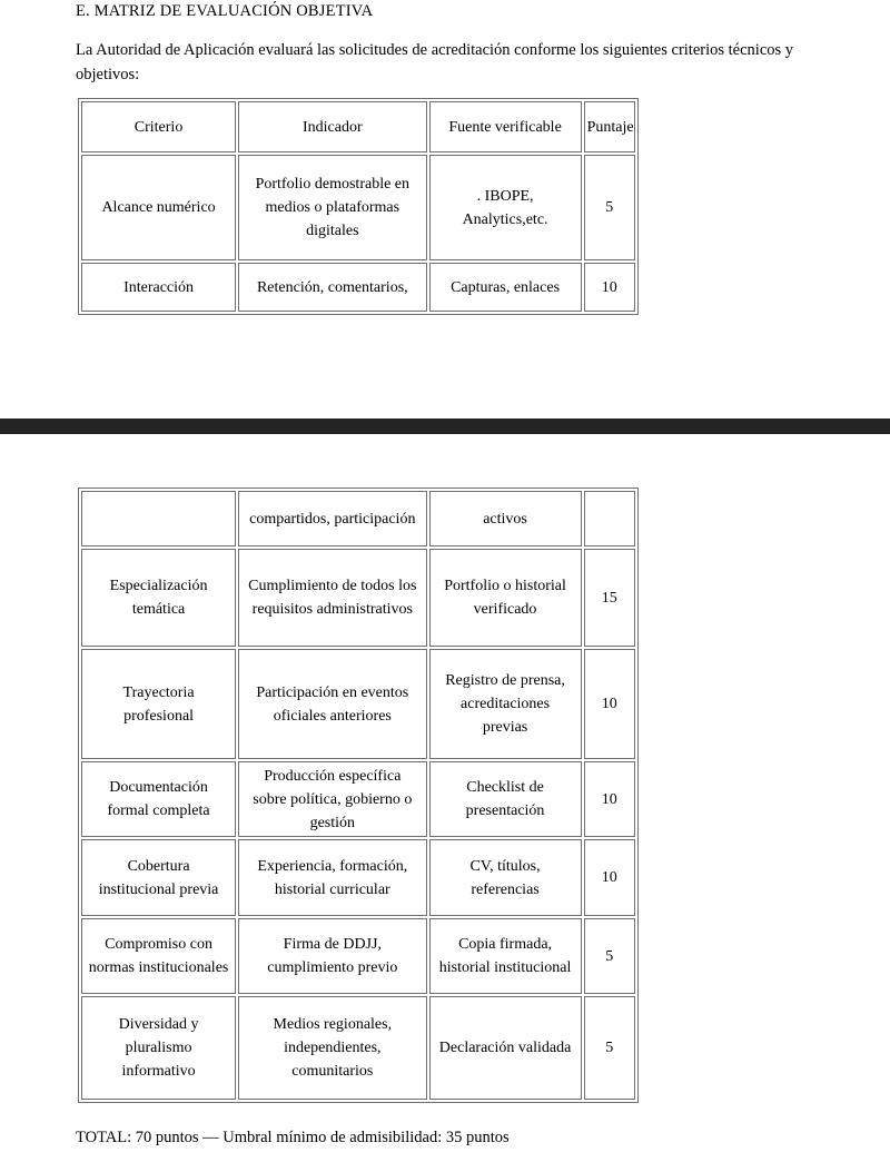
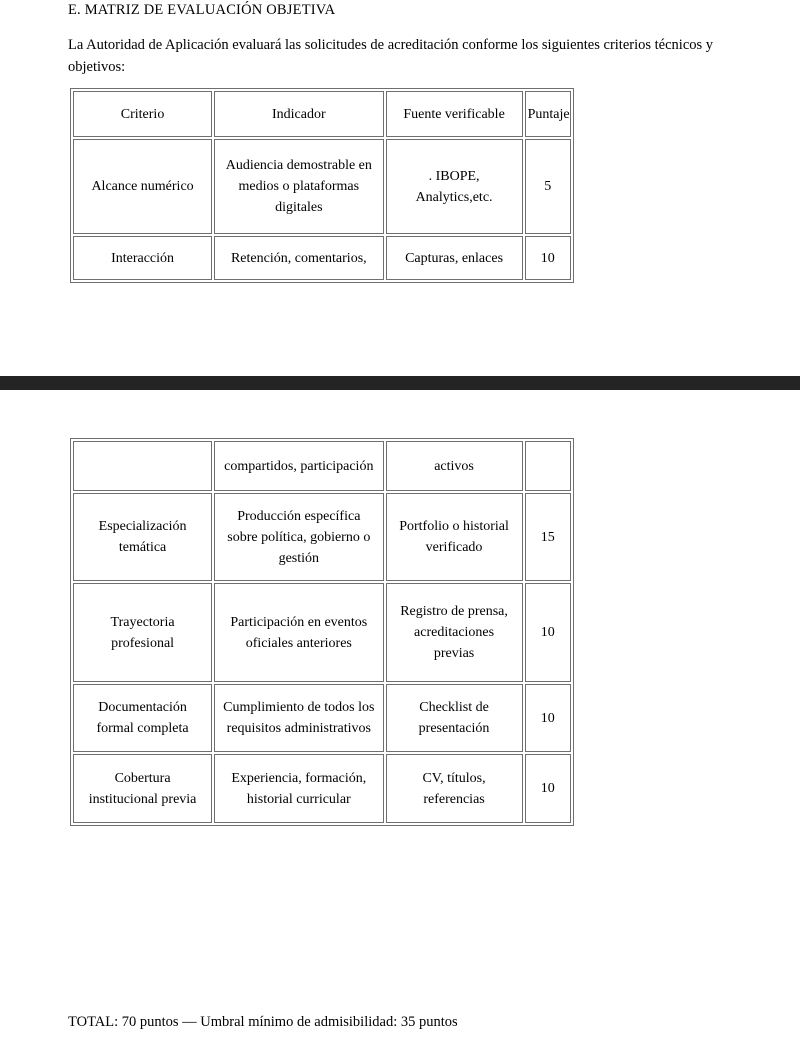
  E. MATRIZ DE EVALUACIÓN OBJETIVA
  La Autoridad de Aplicación evaluará las solicitudes de acreditación conforme los siguientes criterios técnicos y
  objetivos:
  Criterio	Indicador	Fuente verificable	Puntaje
- Alcance numérico	Portfolio demostrable en medios o plataformas digitales	. IBOPE, Analytics,etc.	5
+ Alcance numérico	Audiencia demostrable en medios o plataformas digitales	. IBOPE, Analytics,etc.	5
  Interacción	Retención, comentarios,	Capturas, enlaces	10
  	compartidos, participación	activos
- Especialización temática	Cumplimiento de todos los requisitos administrativos	Portfolio o historial verificado	15
+ Especialización temática	Producción específica sobre política, gobierno o gestión	Portfolio o historial verificado	15
  Trayectoria profesional	Participación en eventos oficiales anteriores	Registro de prensa, acreditaciones previas	10
- Documentación formal completa	Producción específica sobre política, gobierno o gestión	Checklist de presentación	10
+ Documentación formal completa	Cumplimiento de todos los requisitos administrativos	Checklist de presentación	10
  Cobertura institucional previa	Experiencia, formación, historial curricular	CV, títulos, referencias	10
- Compromiso con normas institucionales	Firma de DDJJ, cumplimiento previo	Copia firmada, historial institucional	5
- Diversidad y pluralismo informativo	Medios regionales, independientes, comunitarios	Declaración validada	5
  TOTAL: 70 puntos — Umbral mínimo de admisibilidad: 35 puntos
